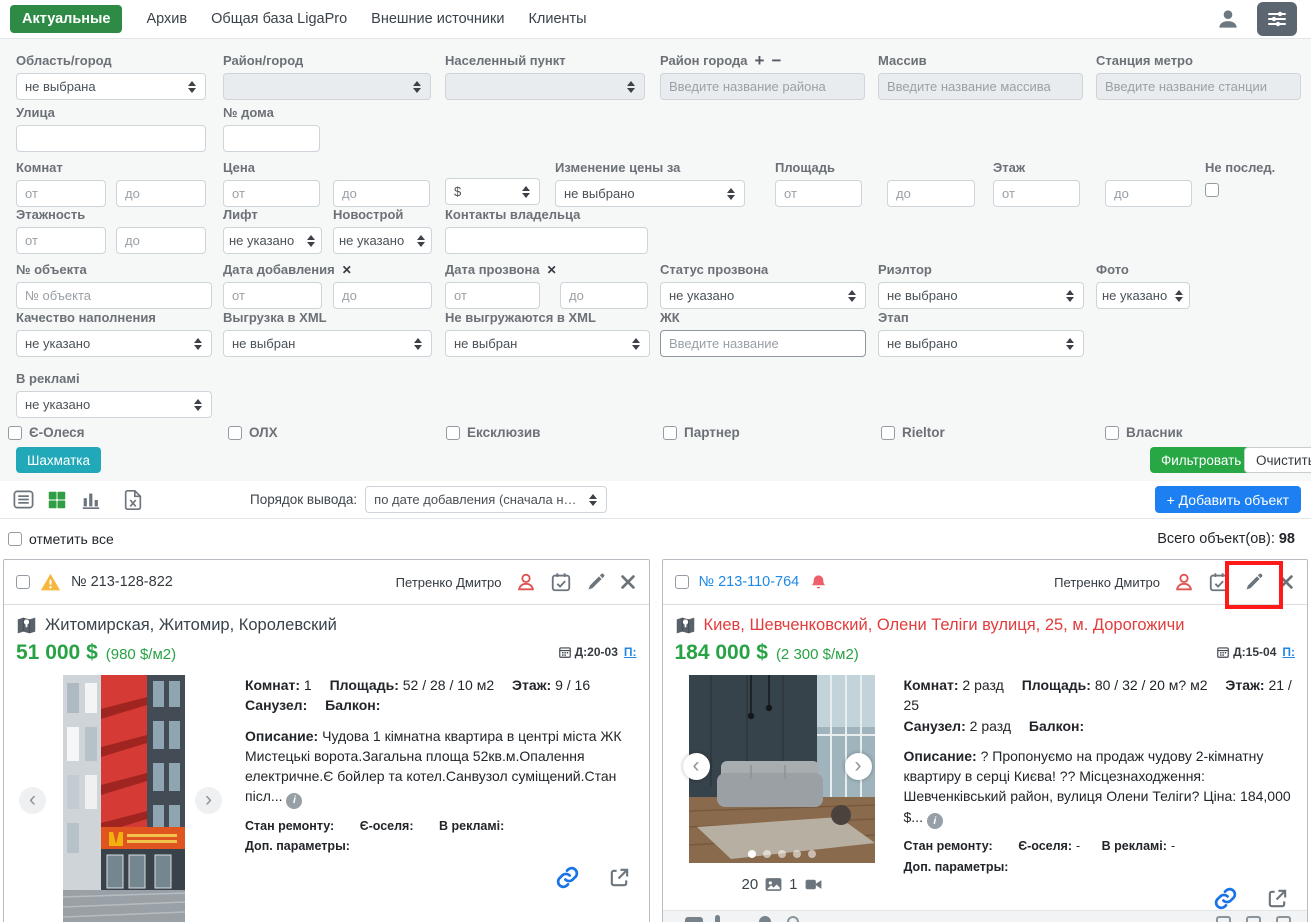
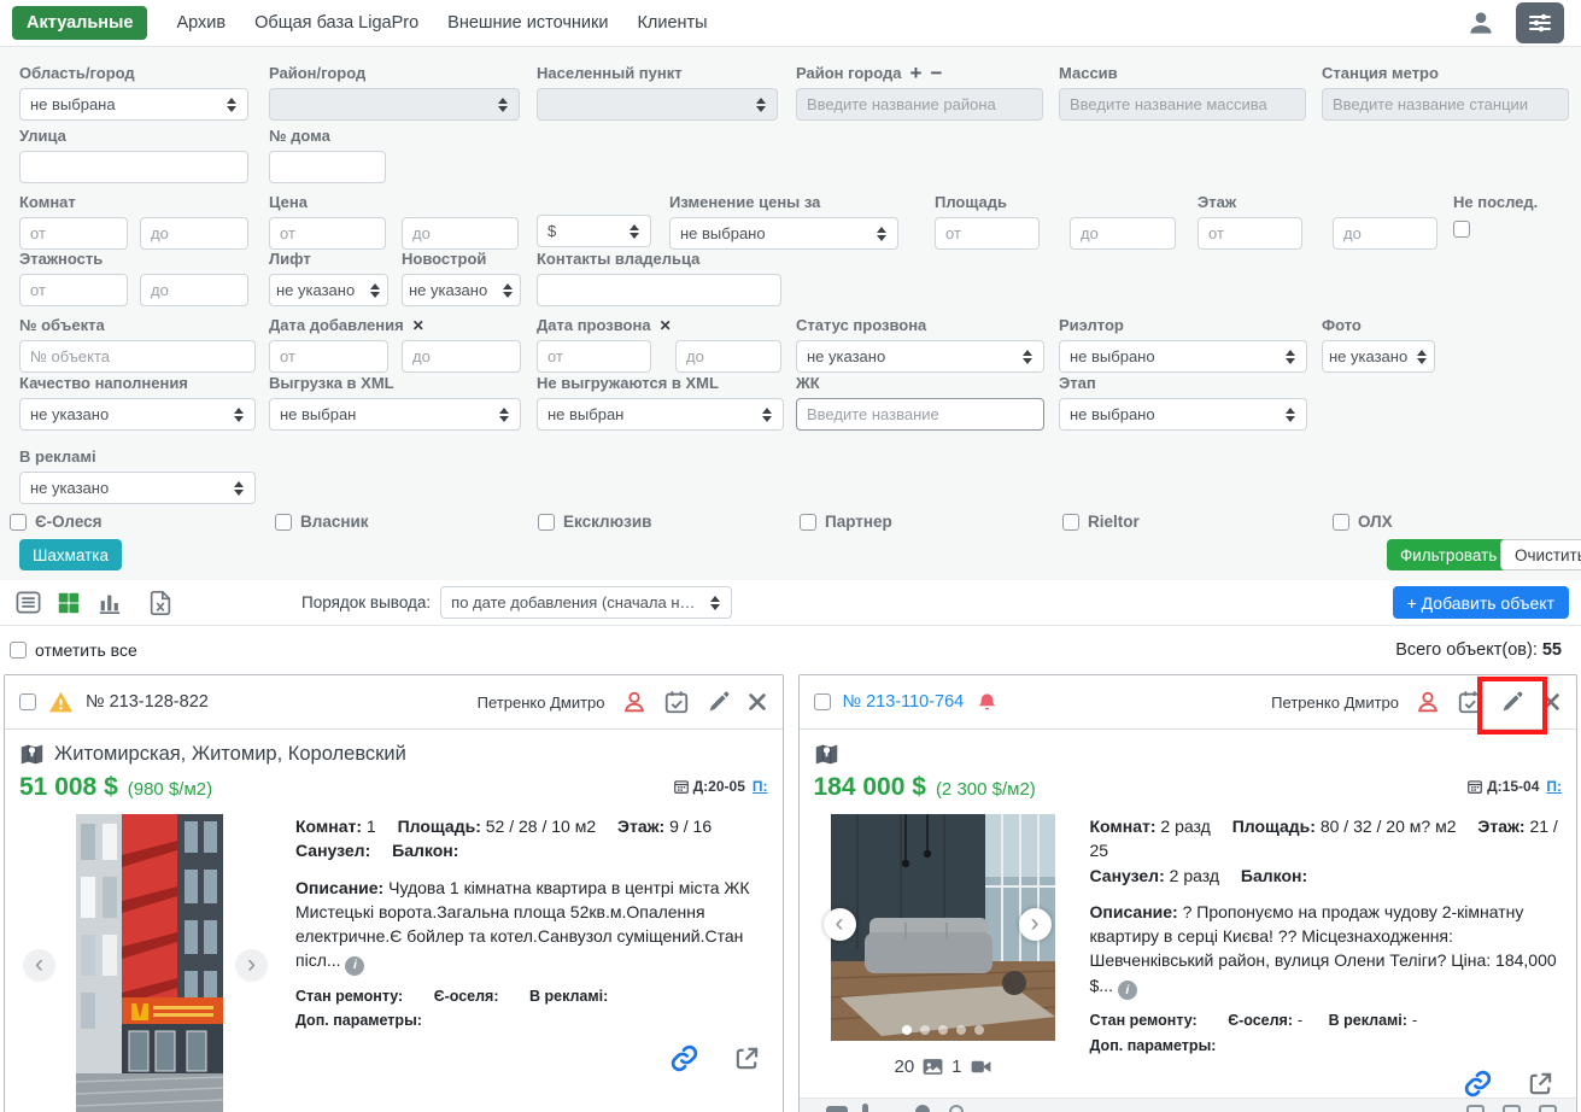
  Актуальные
  Архив
  Общая база LigaPro
  Внешние источники
  Клиенты
  Область/город
  не выбрана
  Район/город
  Населенный пункт
  Район города
  +
  −
  Введите название района
  Массив
  Введите название массива
  Станция метро
  Введите название станции
  Улица
  № дома
  Комнат
  от
  до
  Цена
  от
  до
  $
  Изменение цены за
  не выбрано
  Площадь
  от
  до
  Этаж
  от
  до
  Не послед.
  Этажность
  от
  до
  Лифт
  не указано
  Новострой
  не указано
  Контакты владельца
  № объекта
  № объекта
  Дата добавления
  ✕
  от
  до
  Дата прозвона
  ✕
  от
  до
  Статус прозвона
  не указано
  Риэлтор
  не выбрано
  Фото
  не указано
  Качество наполнения
  не указано
  Выгрузка в XML
  не выбран
  Не выгружаются в XML
  не выбран
  ЖК
  Введите название
  Этап
  не выбрано
  В рекламі
  не указано
  Є-Олеся
- ОЛХ
+ Власник
  Ексклюзив
  Партнер
  Rieltor
- Власник
+ ОЛХ
  Шахматка
  Фильтровать
  Очистит
  Порядок вывода:
  по дате добавления (сначала нов
  + Добавить объект
  отметить все
- Всего объект(ов): 98
+ Всего объект(ов): 55
  № 213-128-822
  Петренко Дмитро
  Житомирская, Житомир, Королевский
- 51 000 $
+ 51 008 $
  (980 $/м2)
- Д:20-03
+ Д:20-05
  П:
  ‹
  ›
  Комнат: 1 Площадь: 52 / 28 / 10 м2 Этаж: 9 / 16
  Санузел: Балкон:
  Описание: Чудова 1 кімнатна квартира в центрі міста ЖК Мистецькі ворота.Загальна площа 52кв.м.Опалення електричне.Є бойлер та котел.Санвузол суміщений.Стан післ... i
  Стан ремонту: Є-оселя: В рекламі:
  Доп. параметры:
  № 213-110-764
  Петренко Дмитро
- Киев, Шевченковский, Олени Теліги вулиця, 25, м. Дорогожичи
  184 000 $
  (2 300 $/м2)
  Д:15-04
  П:
  ‹
  ›
  20
  1
  Комнат: 2 разд Площадь: 80 / 32 / 20 м? м2 Этаж: 21 / 25
  Санузел: 2 разд Балкон:
  Описание: ? Пропонуємо на продаж чудову 2-кімнатну квартиру в серці Києва! ?? Місцезнаходження: Шевченківський район, вулиця Олени Теліги? Ціна: 184,000 $... i
  Стан ремонту: Є-оселя: - В рекламі: -
  Доп. параметры:
